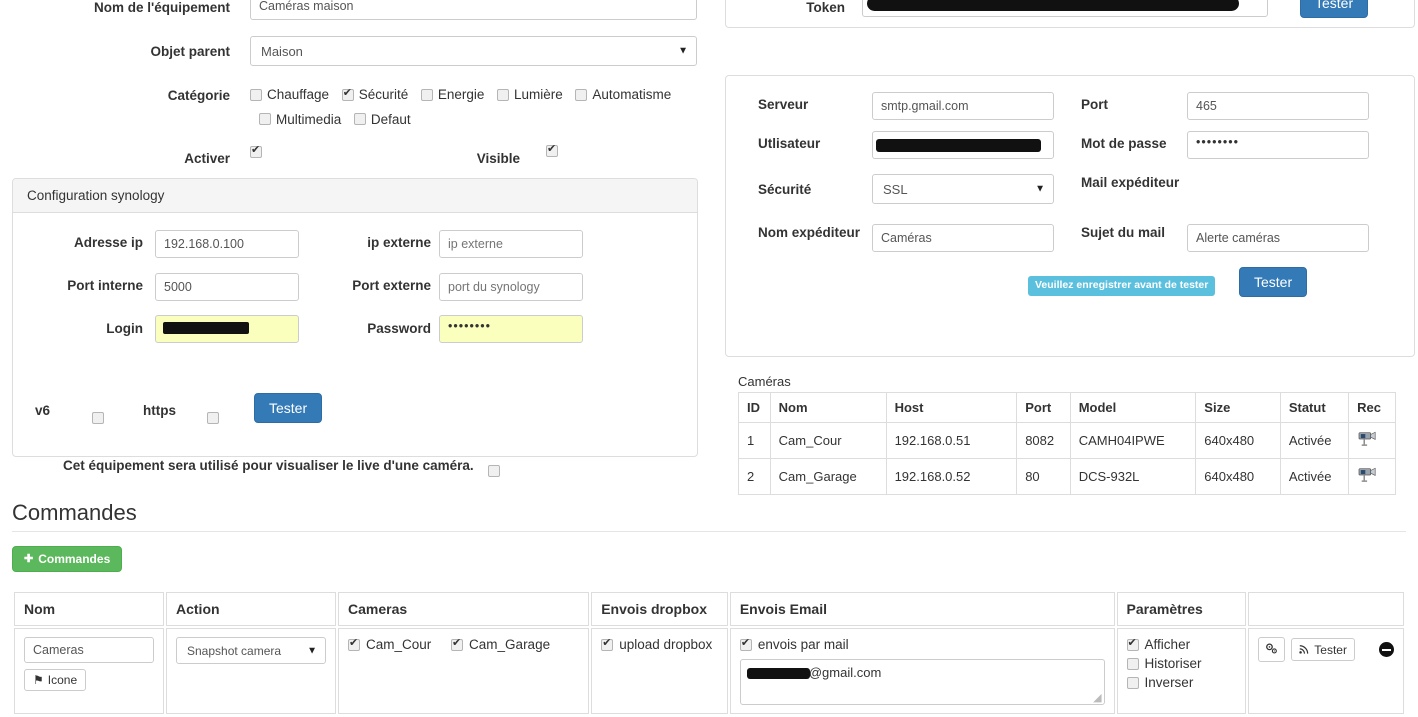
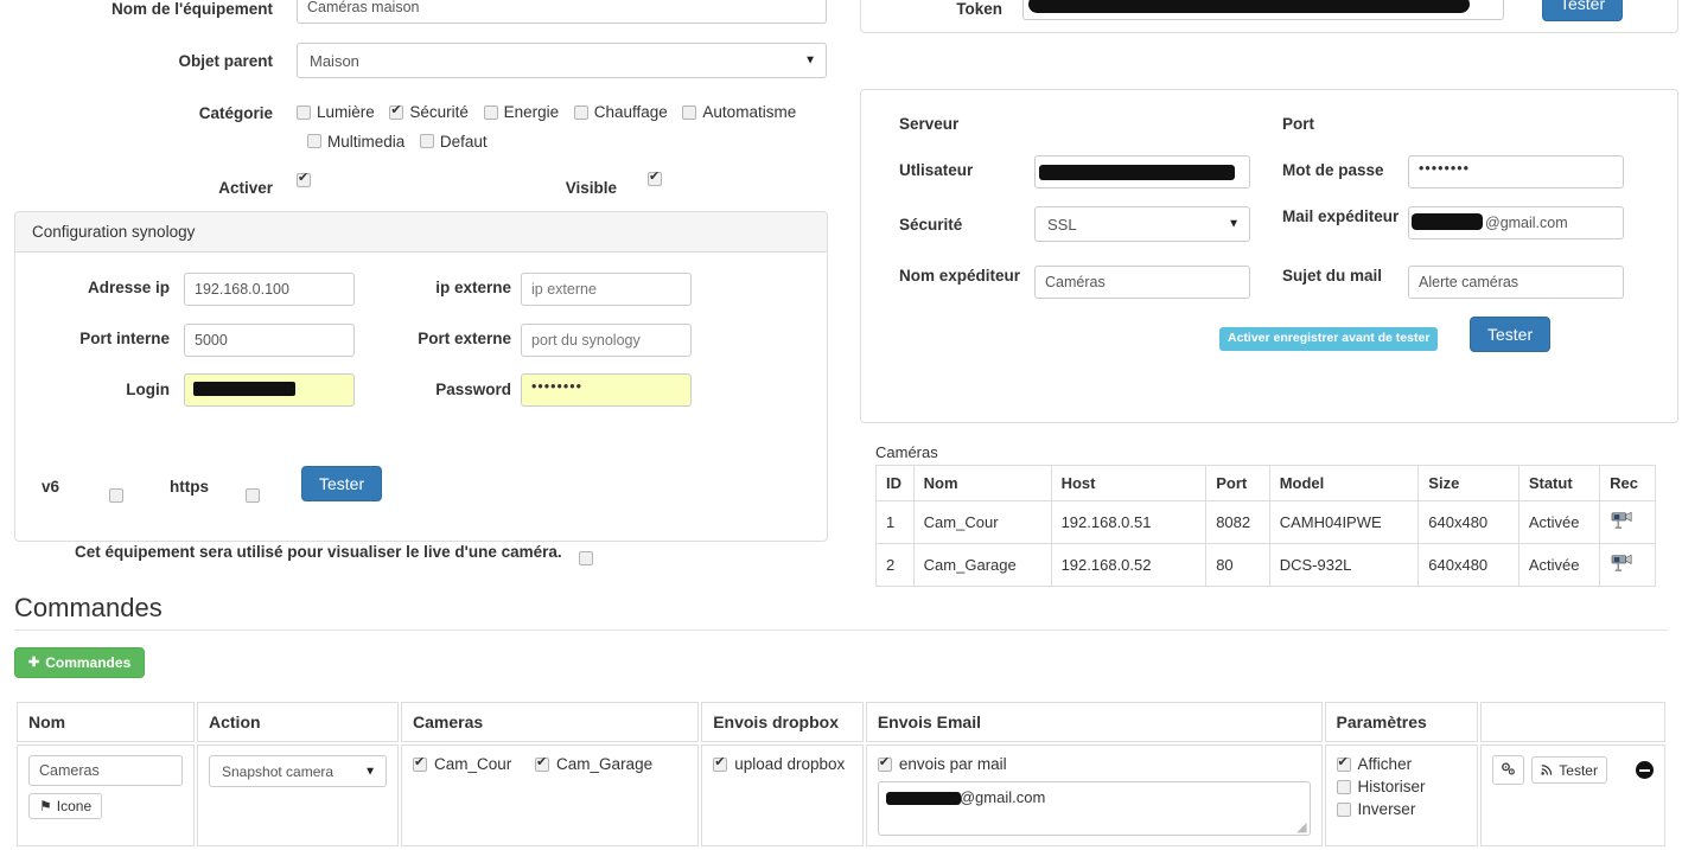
  Nom de l'équipement
  Caméras maison
  Objet parent
  Maison
  ▼
  Catégorie
- Chauffage
+ Lumière
  Sécurité
  Energie
- Lumière
+ Chauffage
  Automatisme
  Multimedia
  Defaut
  Activer
  Visible
  Configuration synology
  Adresse ip
  192.168.0.100
  ip externe
  ip externe
  Port interne
  5000
  Port externe
  port du synology
  Login
  Password
  ••••••••
  v6
  https
  Tester
  Cet équipement sera utilisé pour visualiser le live d'une caméra.
  Token
  Tester
  Serveur
- smtp.gmail.com
  Port
- 465
  Utlisateur
  Mot de passe
  ••••••••
  Sécurité
  SSL
  ▼
  Mail expéditeur
+ @gmail.com
  Nom expéditeur
  Caméras
  Sujet du mail
  Alerte caméras
- Veuillez enregistrer avant de tester
+ Activer enregistrer avant de tester
  Tester
  Caméras
  ID	Nom	Host	Port	Model	Size	Statut	Rec
  1	Cam_Cour	192.168.0.51	8082	CAMH04IPWE	640x480	Activée
  2	Cam_Garage	192.168.0.52	80	DCS-932L	640x480	Activée
  Commandes
  ✚
  Commandes
  Nom	Action	Cameras	Envois dropbox	Envois Email	Paramètres
  Cameras ⚑ Icone	Snapshot camera ▼	Cam_Cour Cam_Garage	upload dropbox	envois par mail @gmail.com ◢	Afficher Historiser Inverser	Tester
